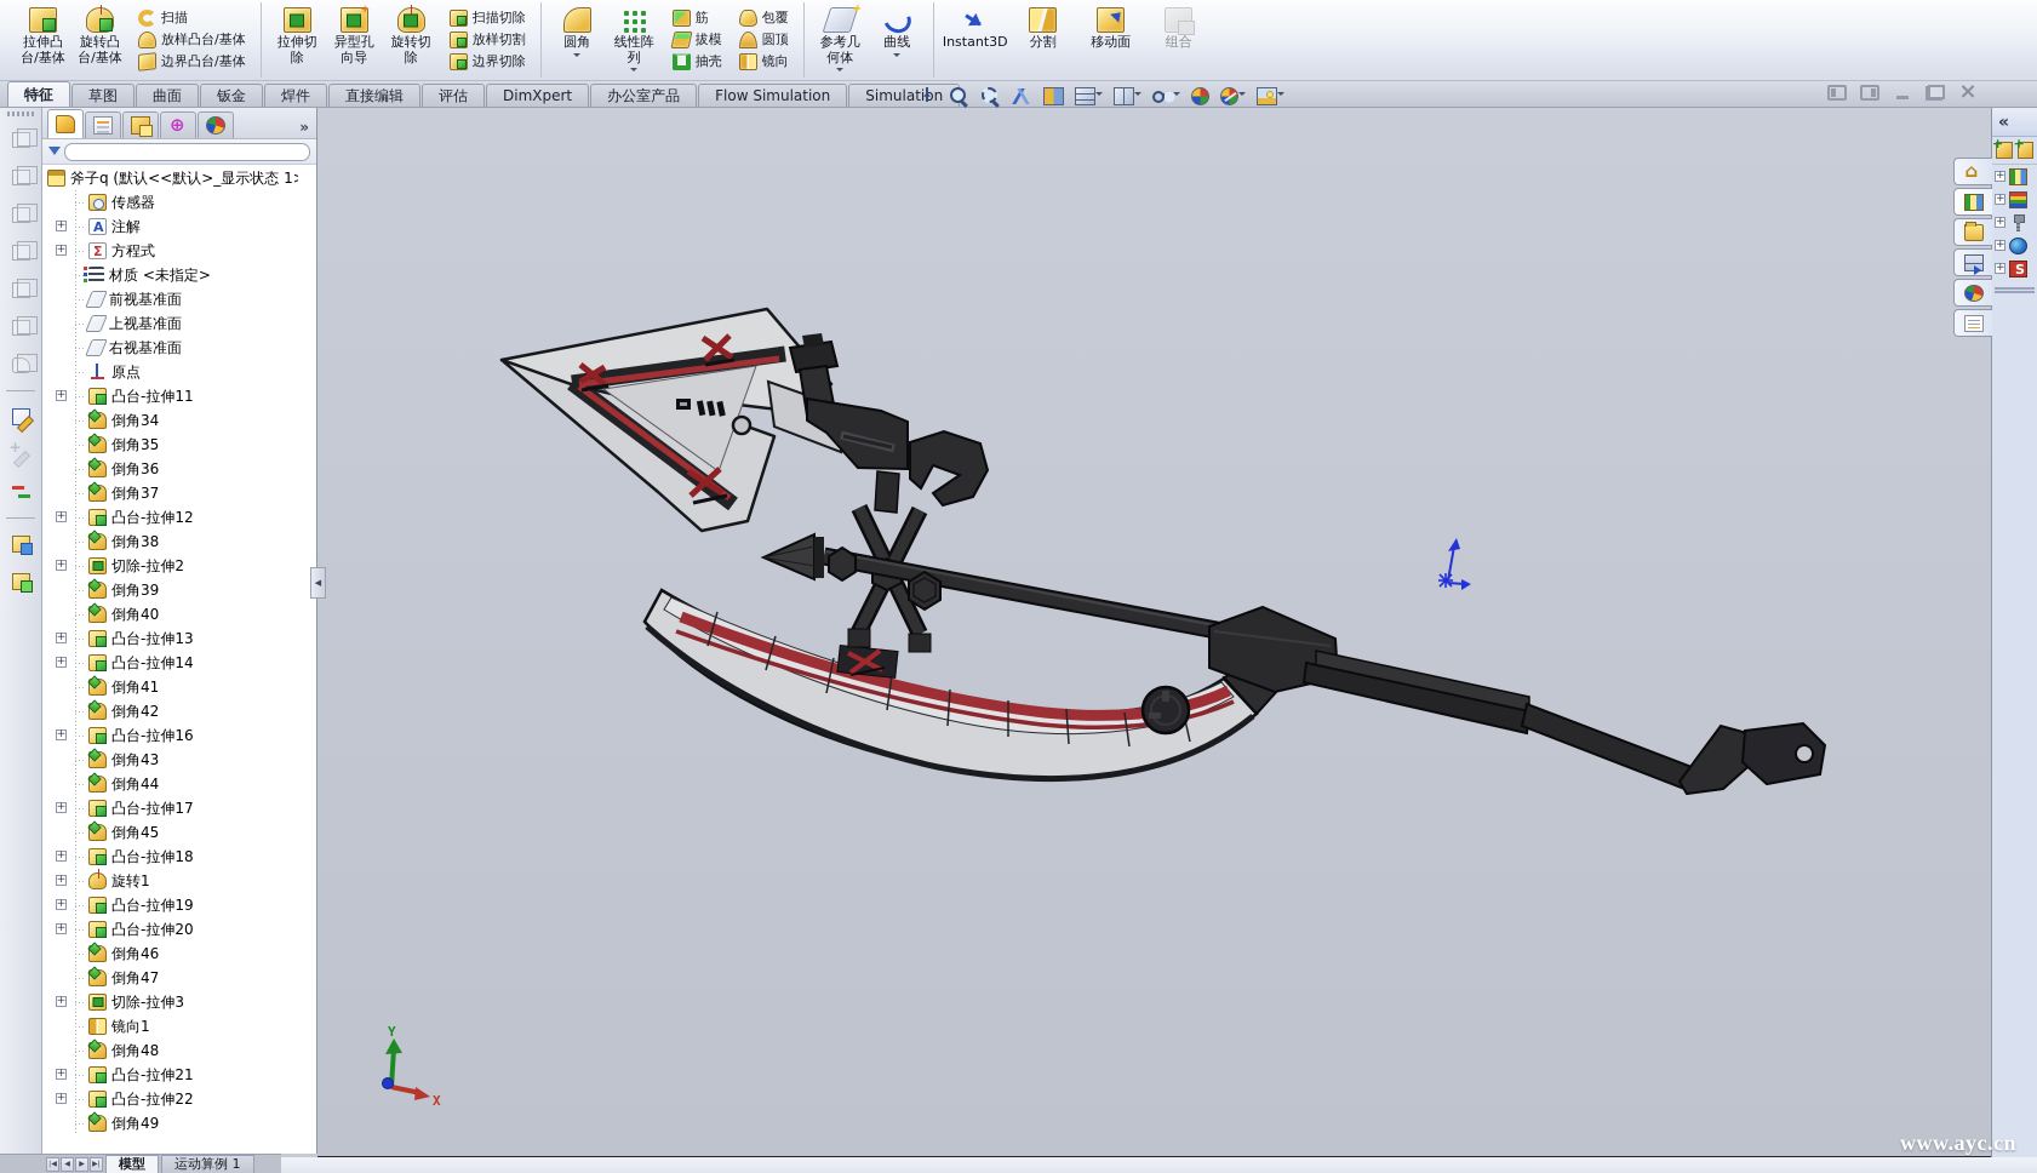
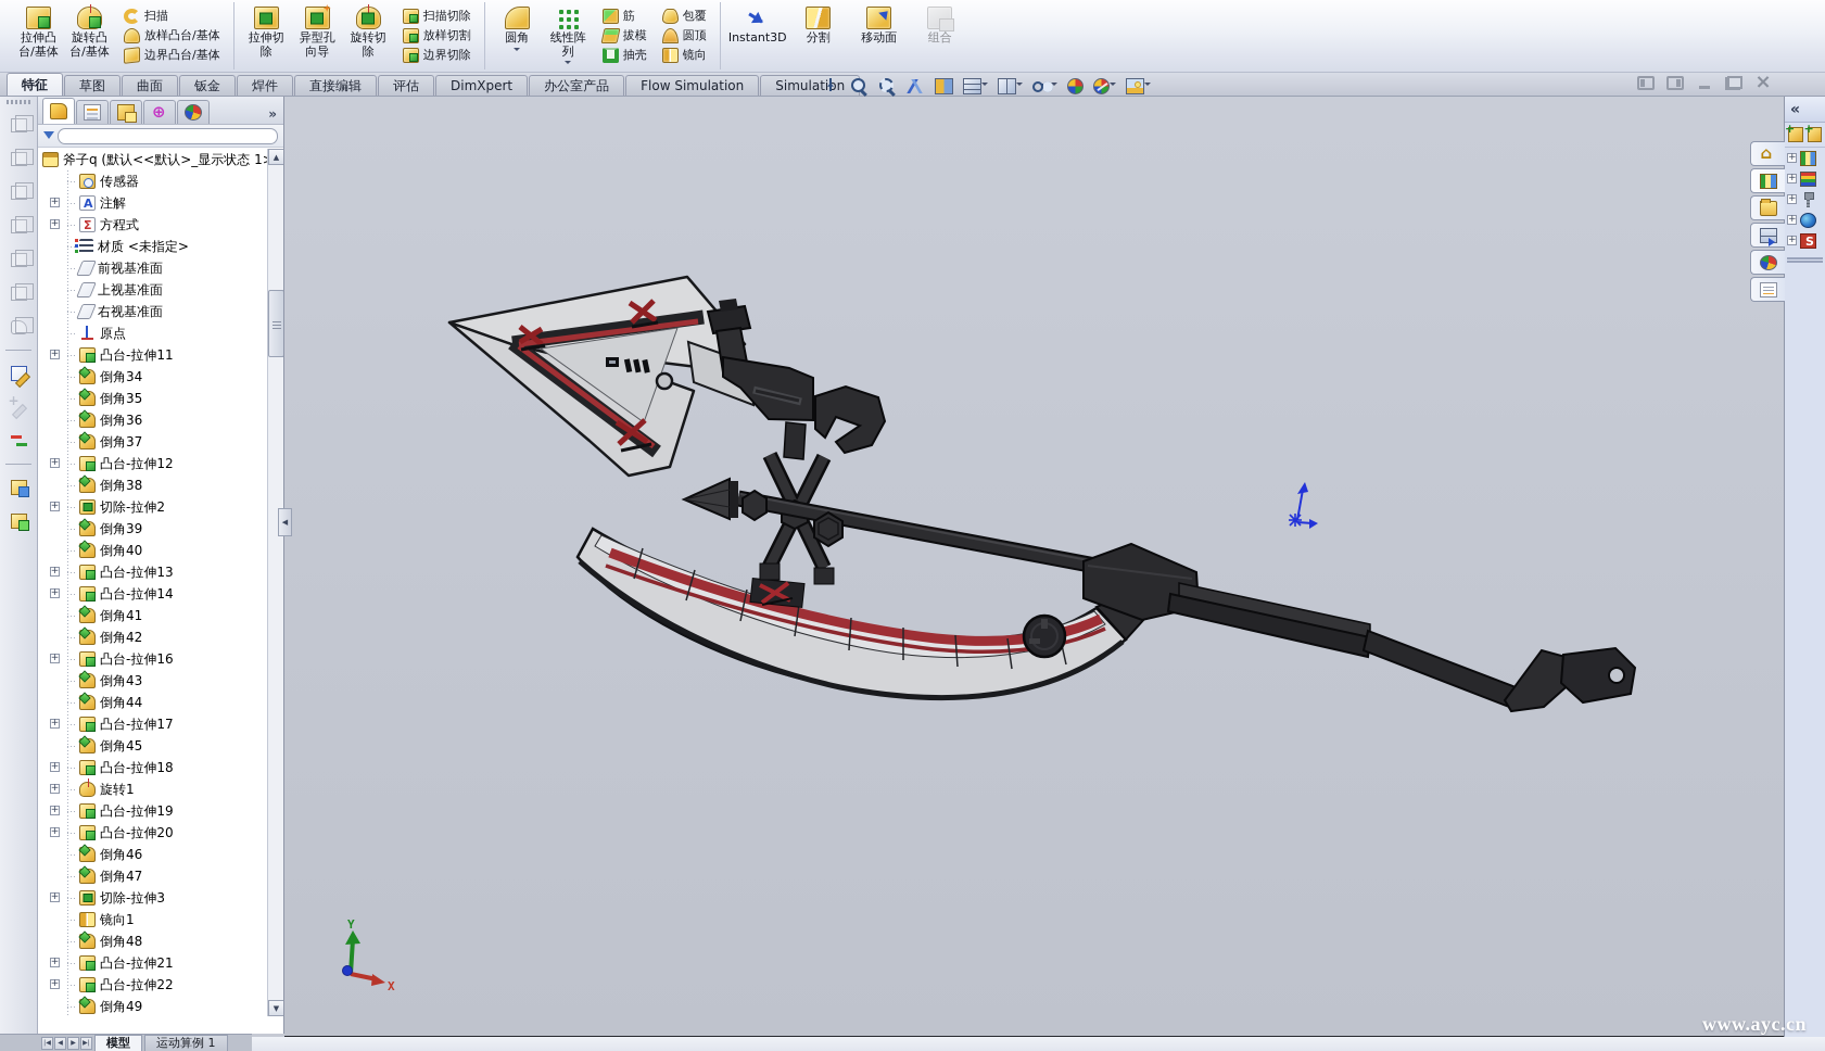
  拉伸凸
  台/基体
  旋转凸
  台/基体
  扫描
  放样凸台/基体
  边界凸台/基体
  拉伸切
  除
  异型孔
  向导
  旋转切
  除
  扫描切除
  放样切割
  边界切除
  圆角
  线性阵
  列
  筋
  拔模
  抽壳
  包覆
  圆顶
  镜向
- 参考几
- 何体
- 曲线
  Instant3D
  分割
  移动面
  组合
  特征
  草图
  曲面
  钣金
  焊件
  直接编辑
  评估
  DimXpert
  办公室产品
  Flow Simulation
  Simulan
  »
  斧子q (默认<<默认>_显示状态 1
  传感器
  注解
  方程式
  材质 <未指定>
  前视基准面
  上视基准面
  右视基准面
  原点
  凸台-拉伸11
  倒角34
  倒角35
  倒角36
  倒角37
  凸台-拉伸12
  倒角38
  切除-拉伸2
  倒角39
  倒角40
  凸台-拉伸13
  凸台-拉伸14
  倒角41
  倒角42
  凸台-拉伸16
  倒角43
  倒角44
  凸台-拉伸17
  倒角45
  凸台-拉伸18
  旋转1
  凸台-拉伸19
  凸台-拉伸20
  倒角46
  倒角47
  切除-拉伸3
  镜向1
  倒角48
  凸台-拉伸21
  凸台-拉伸22
  倒角49
+ ▲
+ ▼
  ◀
  Y
  X
  «
  模型
  运动算例 1
  www.ayc.cn
